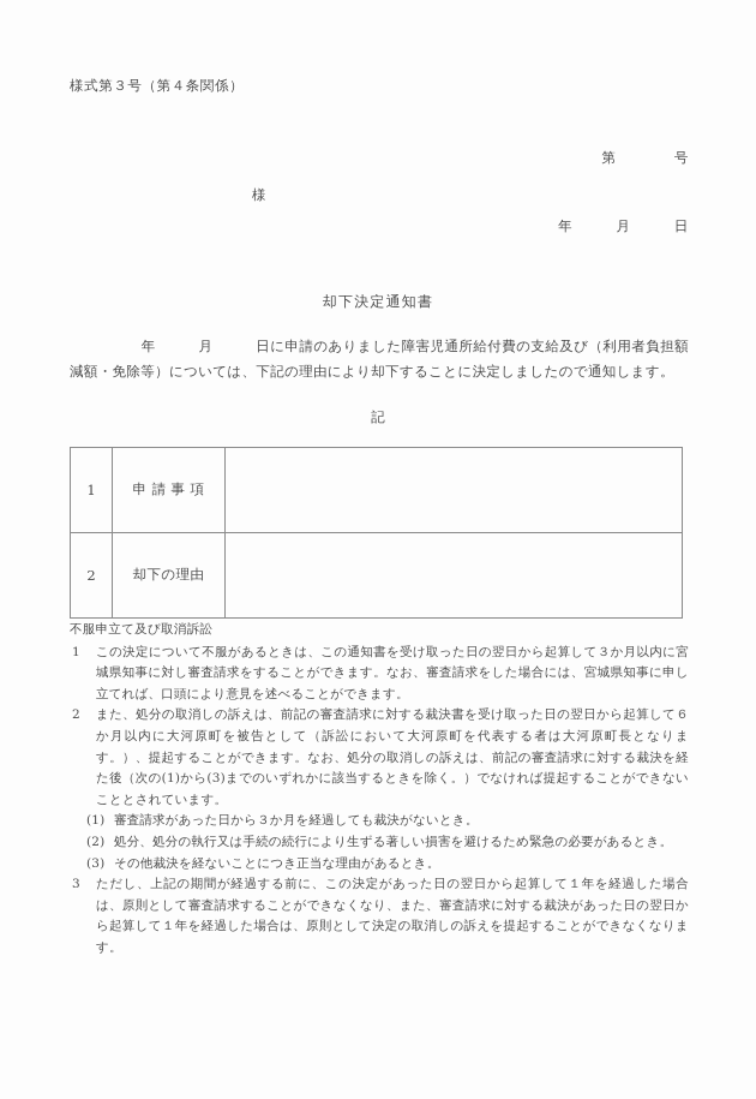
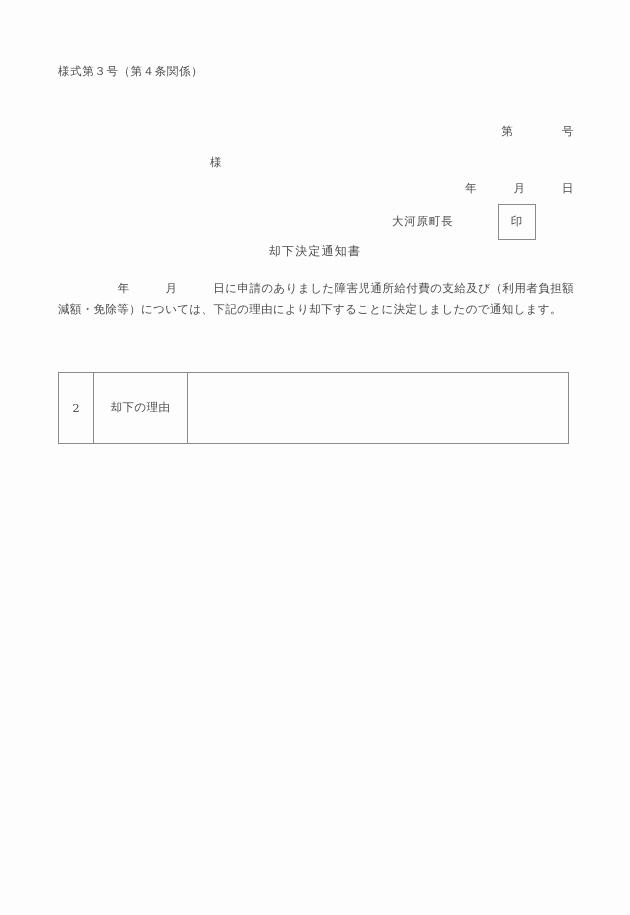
  様式第３号（第４条関係）
  第 号
  年 月 日
  様
+ 大河原町長
+ 印
  却下決定通知書
  年 月 日に申請のありました障害児通所給付費の支給及び（利用者負担額減額・免除等）については、下記の理由により却下することに決定しましたので通知します。
- 記
- 1	申 請 事 項
  2	却下の理由
- 不服申立て及び取消訴訟
- 1
- この決定について不服があるときは、この通知書を受け取った日の翌日から起算して３か月以内に宮城県知事に対し審査請求をすることができます。なお、審査請求をした場合には、宮城県知事に申し立てれば、口頭により意見を述べることができます。
- 2
- また、処分の取消しの訴えは、前記の審査請求に対する裁決書を受け取った日の翌日から起算して６か月以内に大河原町を被告として（訴訟において大河原町を代表する者は大河原町長となります。）、提起することができます。なお、処分の取消しの訴えは、前記の審査請求に対する裁決を経た後（次の(1)から(3)までのいずれかに該当するときを除く。）でなければ提起することができないこととされています。
- (1)
- 審査請求があった日から３か月を経過しても裁決がないとき。
- (2)
- 処分、処分の執行又は手続の続行により生ずる著しい損害を避けるため緊急の必要があるとき。
- (3)
- その他裁決を経ないことにつき正当な理由があるとき。
- 3
- ただし、上記の期間が経過する前に、この決定があった日の翌日から起算して１年を経過した場合は、原則として審査請求することができなくなり、また、審査請求に対する裁決があった日の翌日から起算して１年を経過した場合は、原則として決定の取消しの訴えを提起することができなくなります。
